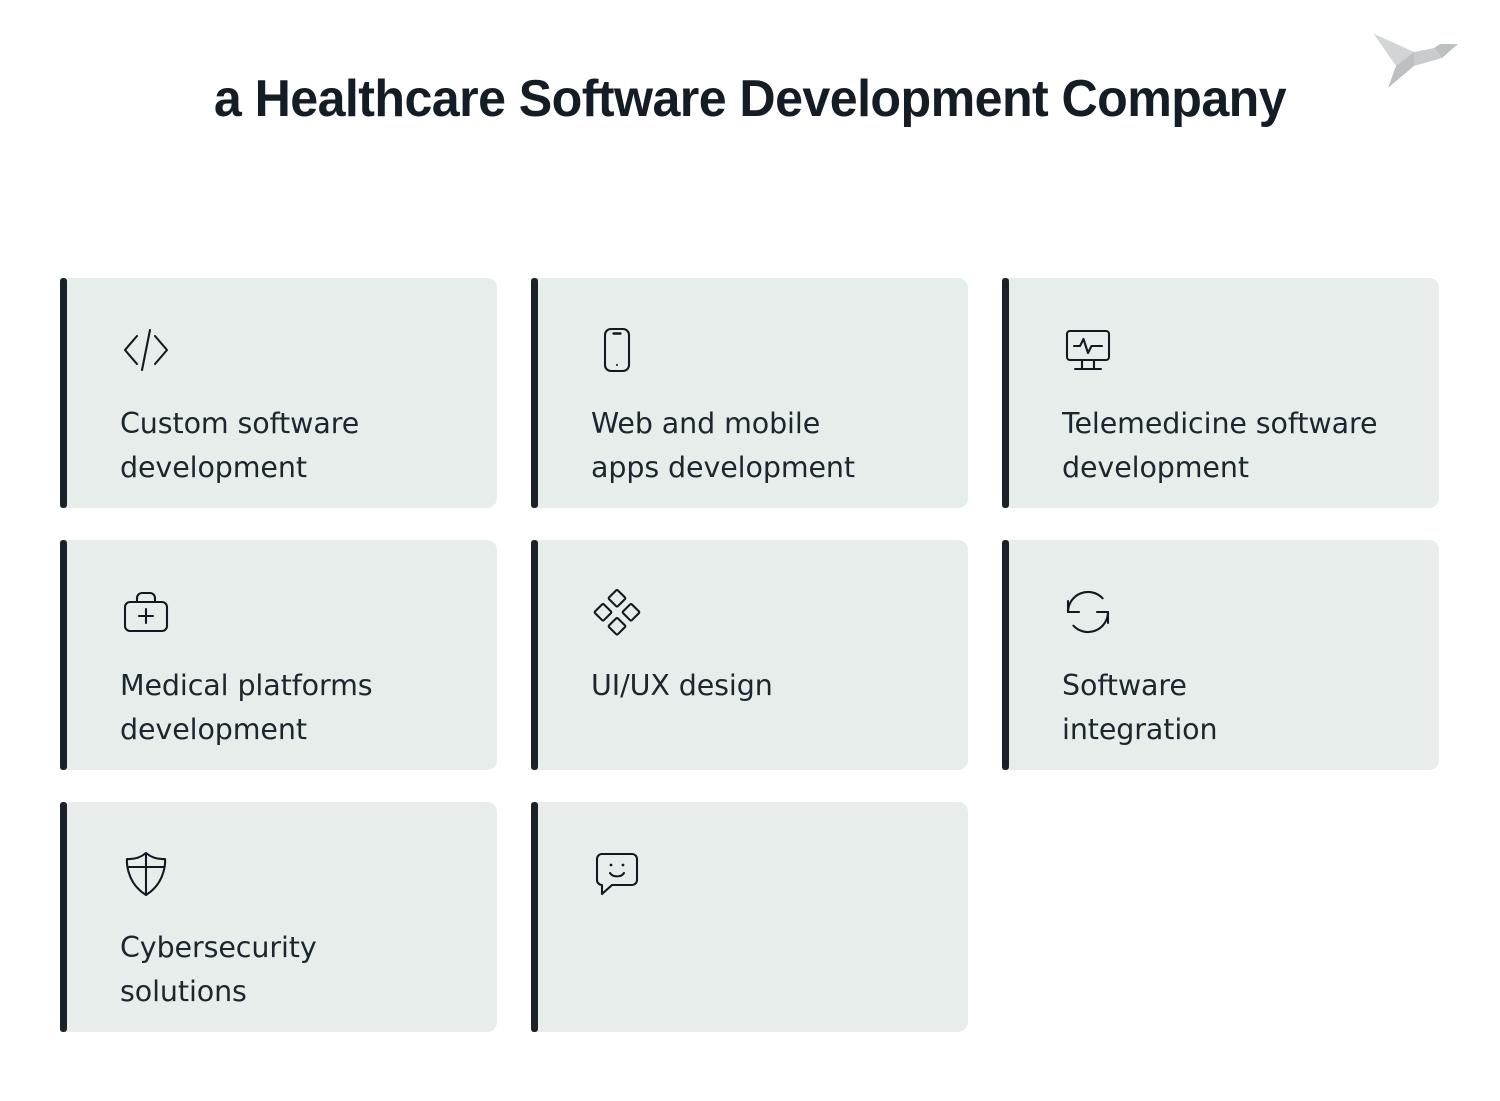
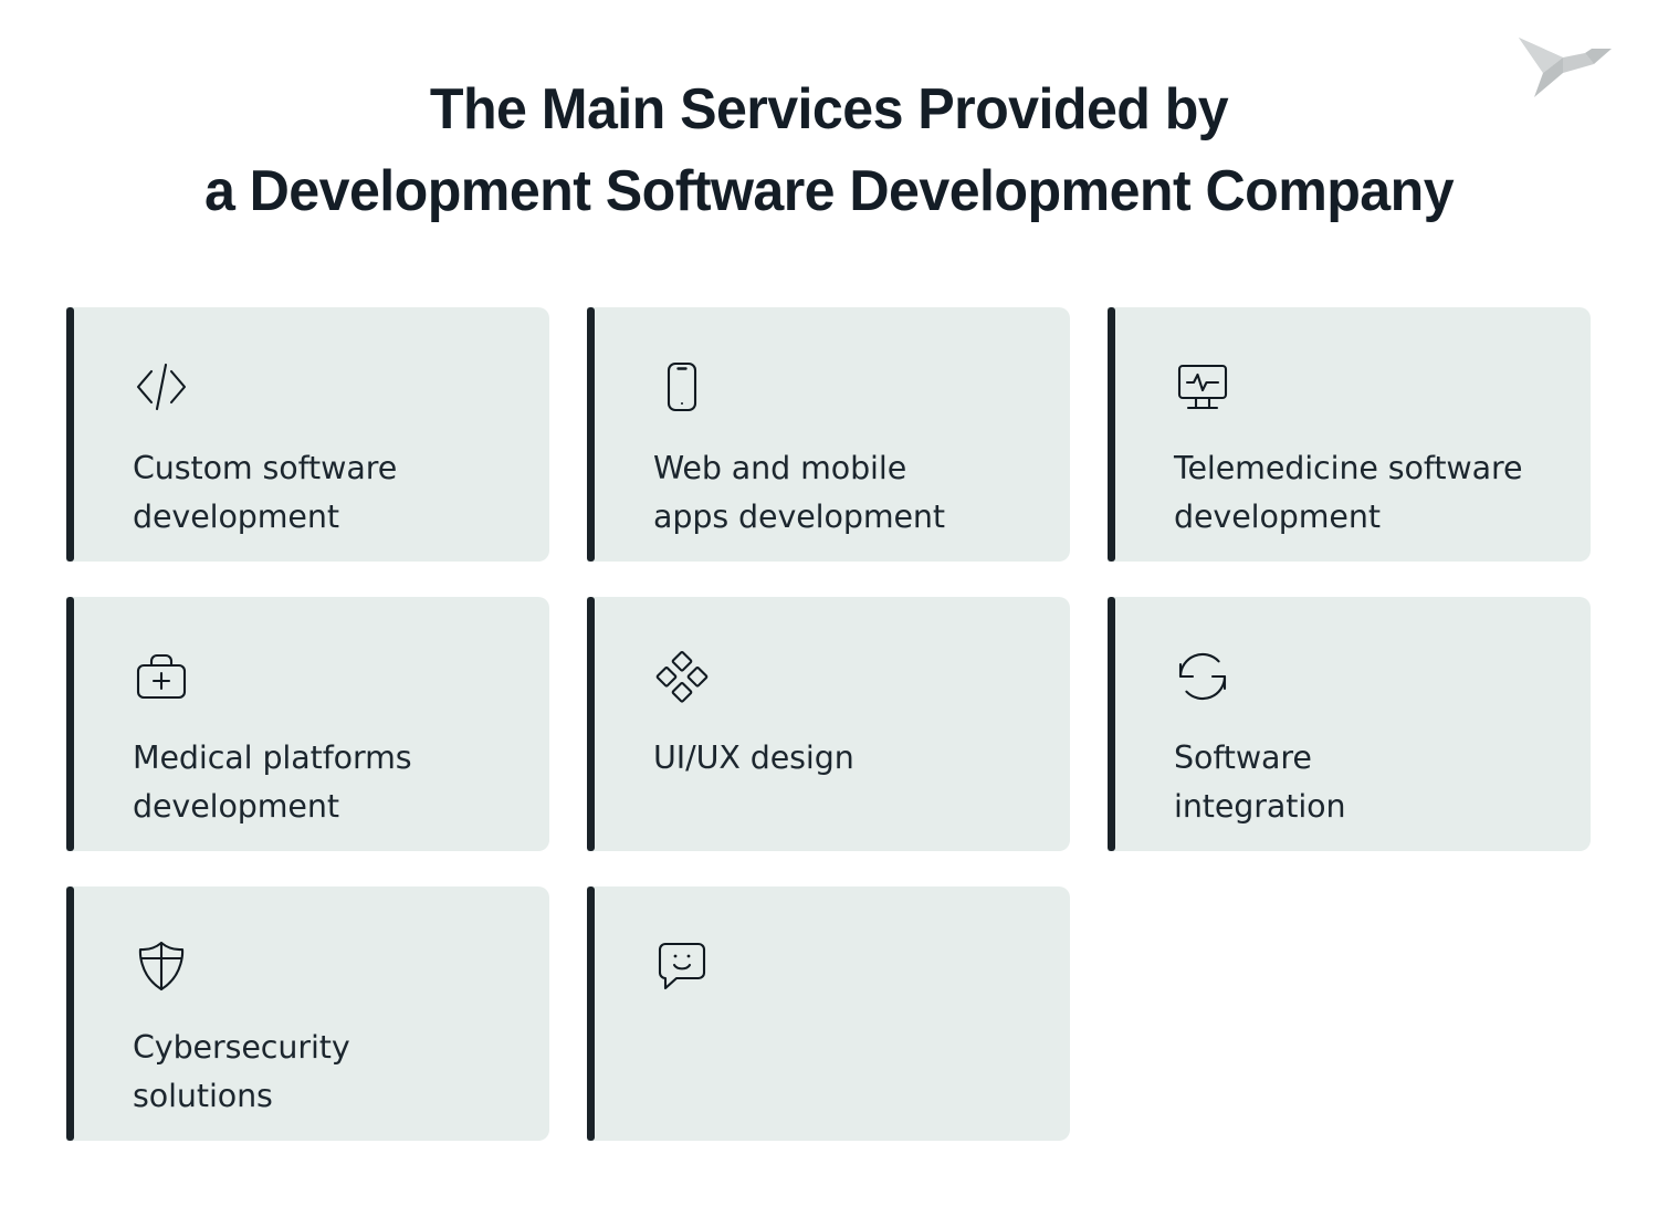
+ The Main Services Provided by
- a Healthcare Software Development Company
+ a Development Software Development Company
  Custom software
  development
  Web and mobile
  apps development
  Telemedicine software
  development
  Medical platforms
  development
  UI/UX design
  Software
  integration
  Cybersecurity
  solutions
